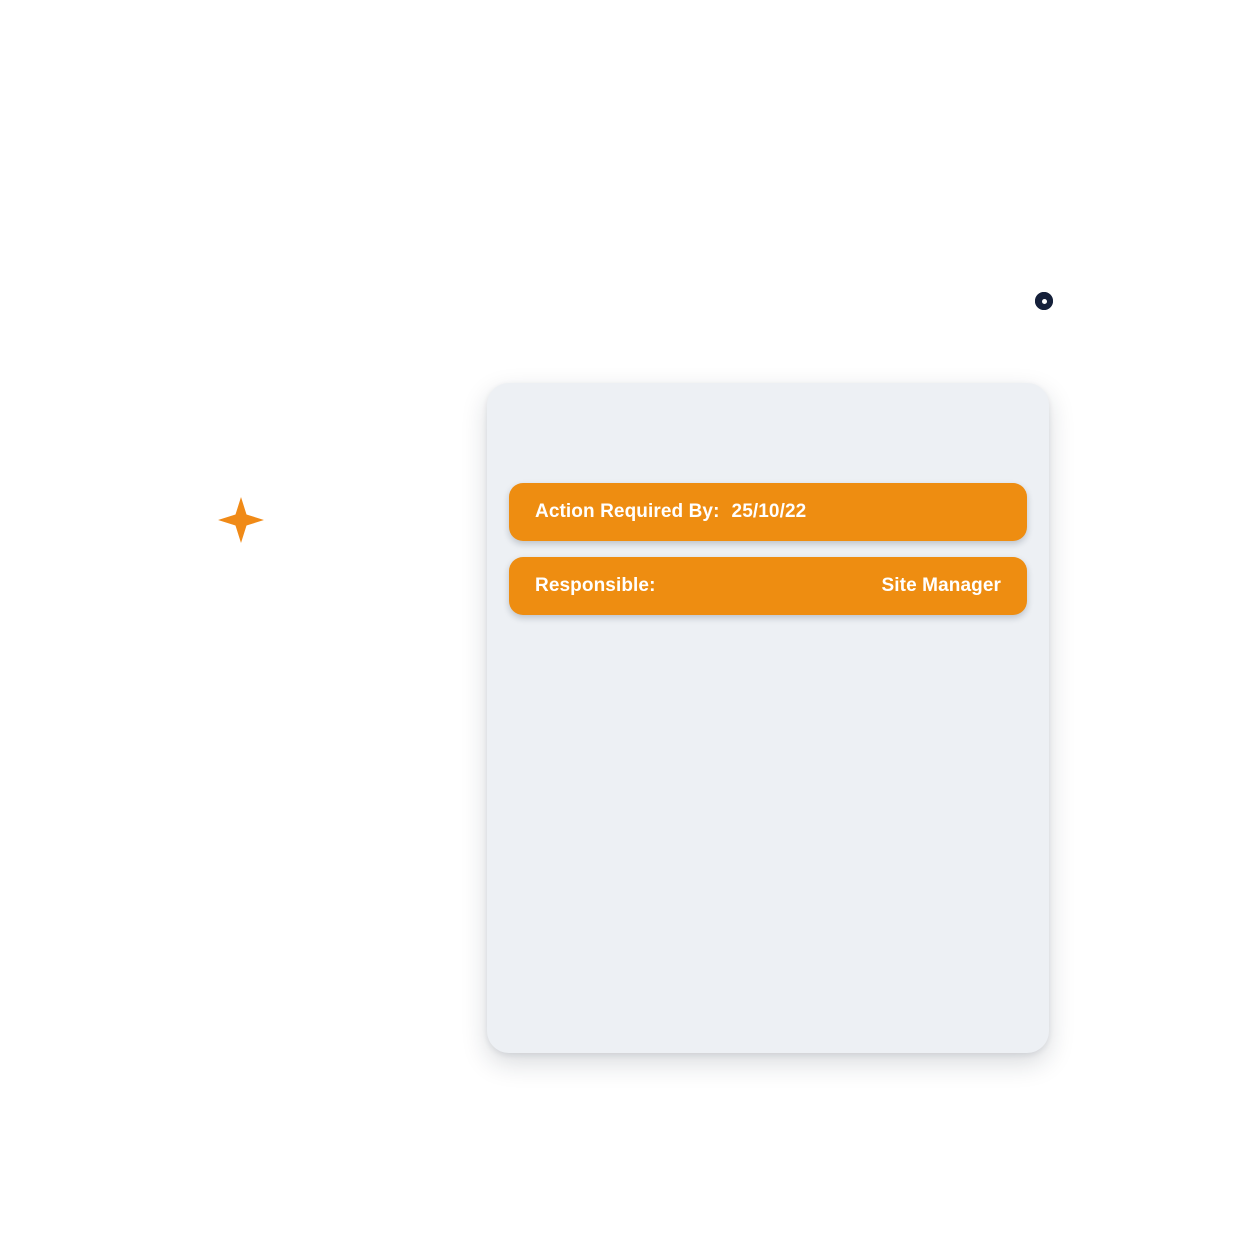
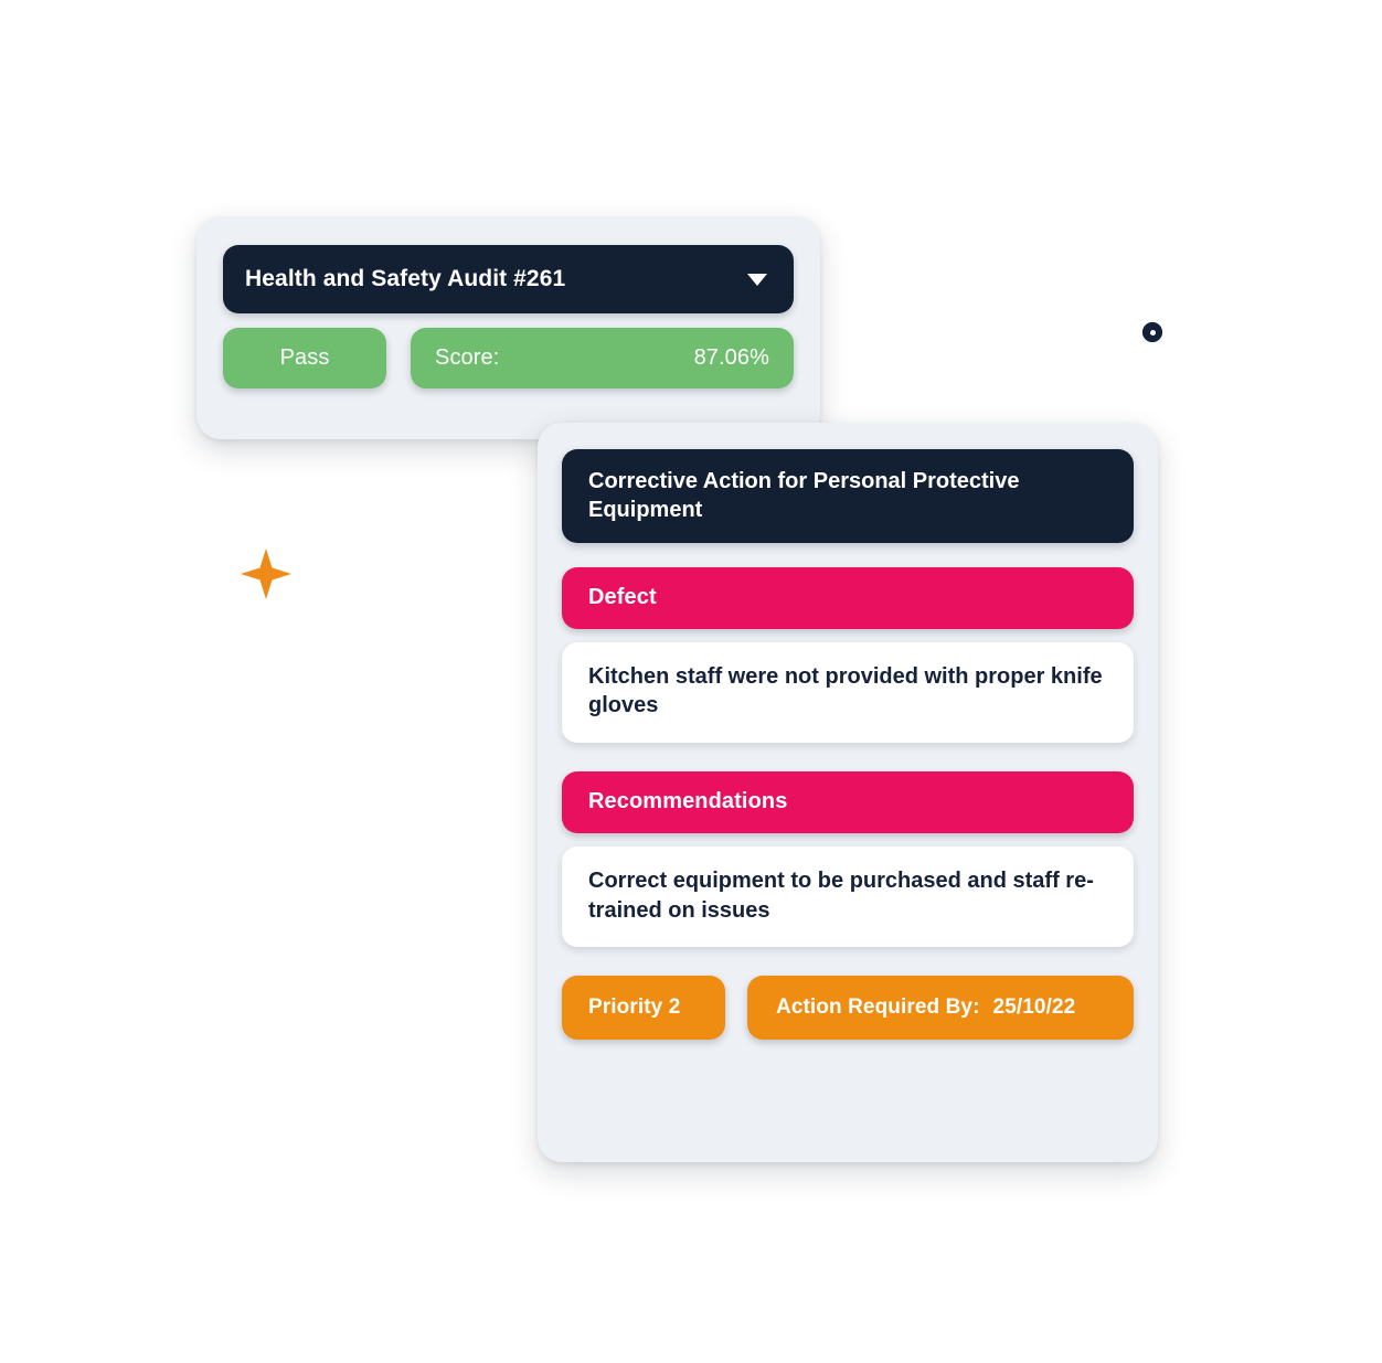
+ Health and Safety Audit #261
+ Pass
+ Score:
+ 87.06%
+ Corrective Action for Personal Protective Equipment
+ Defect
+ Kitchen staff were not provided with proper knife gloves
+ Recommendations
+ Correct equipment to be purchased and staff re-trained on issues
+ Priority 2
  Action Required By:
  25/10/22
- Responsible:
- Site Manager
